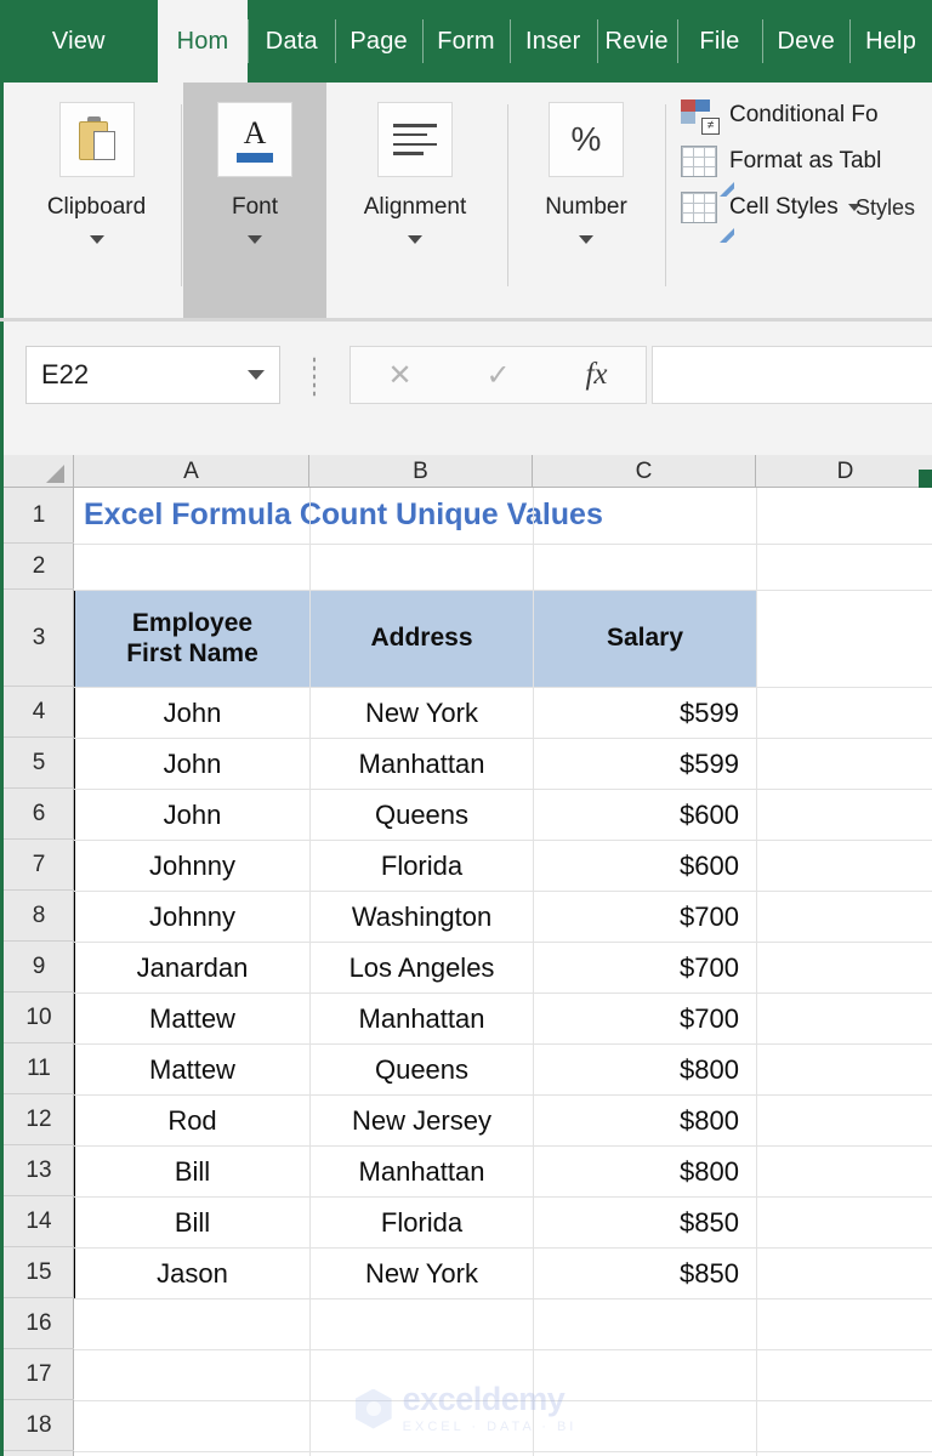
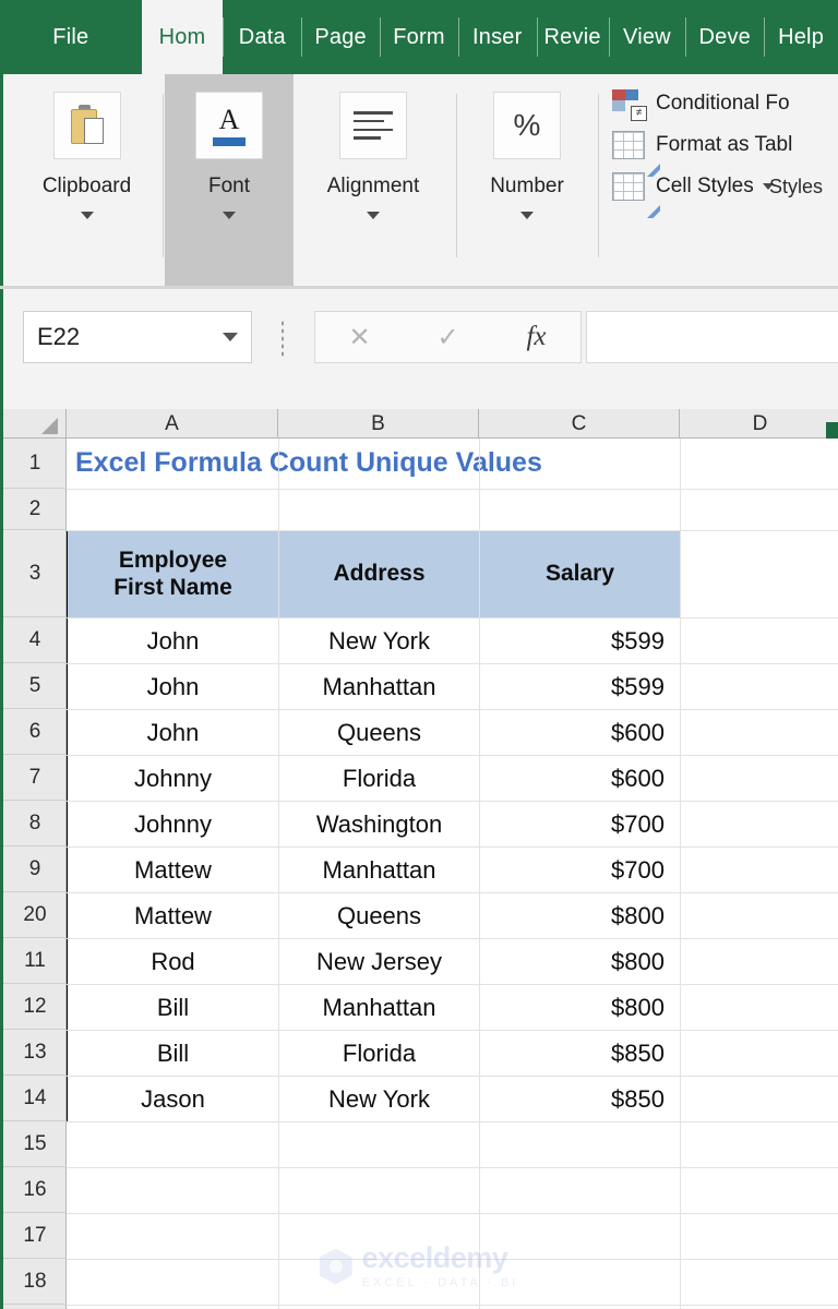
- View
+ File
  Hom
  Data
  Page
  Form
  Inser
  Revie
- File
+ View
  Deve
  Help
  Clipboard
  A
  Font
  Alignment
  %
  Number
  ≠
  Conditional Fo
  Format as Tabl
  Cell Styles
  Styles
  E22
  ✕
  ✓
  fx
  A
  B
  C
  D
  1
  2
  3
  4
  5
  6
  7
  8
  9
- 10
+ 20
  11
  12
  13
  14
  15
  16
  17
  18
  Excel Formulaount Unique Vlues
  EmployeeFirst Name	Address	Salary
  John	New York	$599
  John	Manhattan	$599
  John	Queens	$600
  Johnny	Florida	$600
  Johnny	Washington	$700
- Janardan	Los Angeles	$700
  Mattew	Manhattan	$700
  Mattew	Queens	$800
  Rod	New Jersey	$800
  Bill	Manhattan	$800
  Bill	Florida	$850
  Jason	New York	$850
  exceldemy
  EXCEL · DATA · BI
